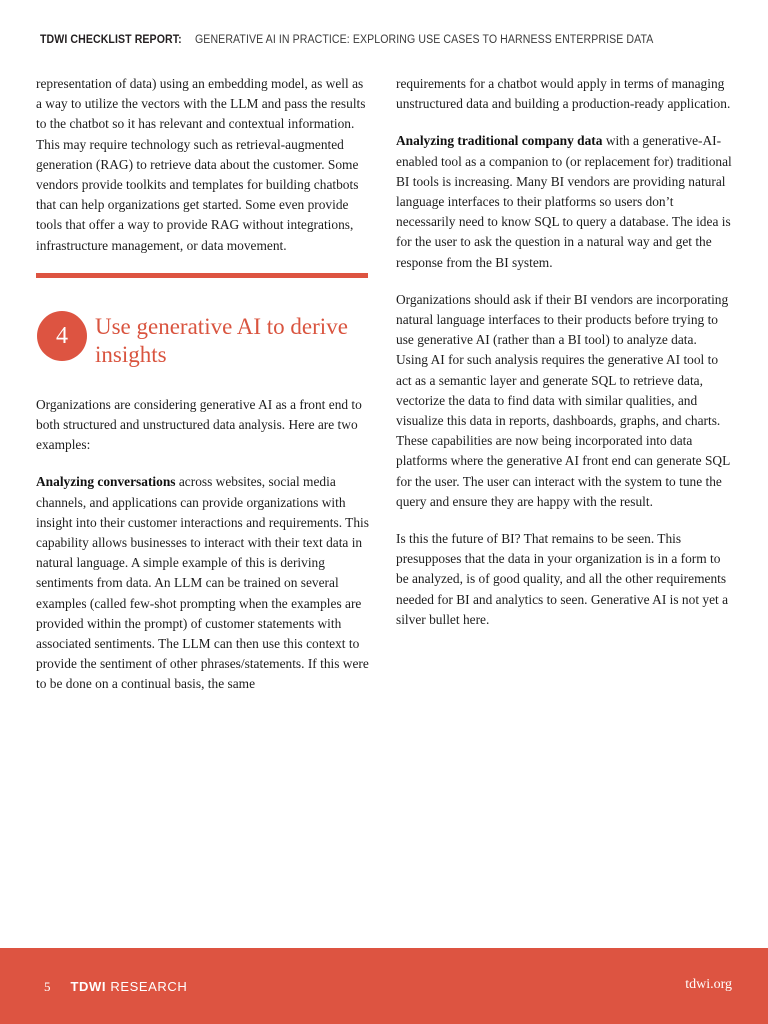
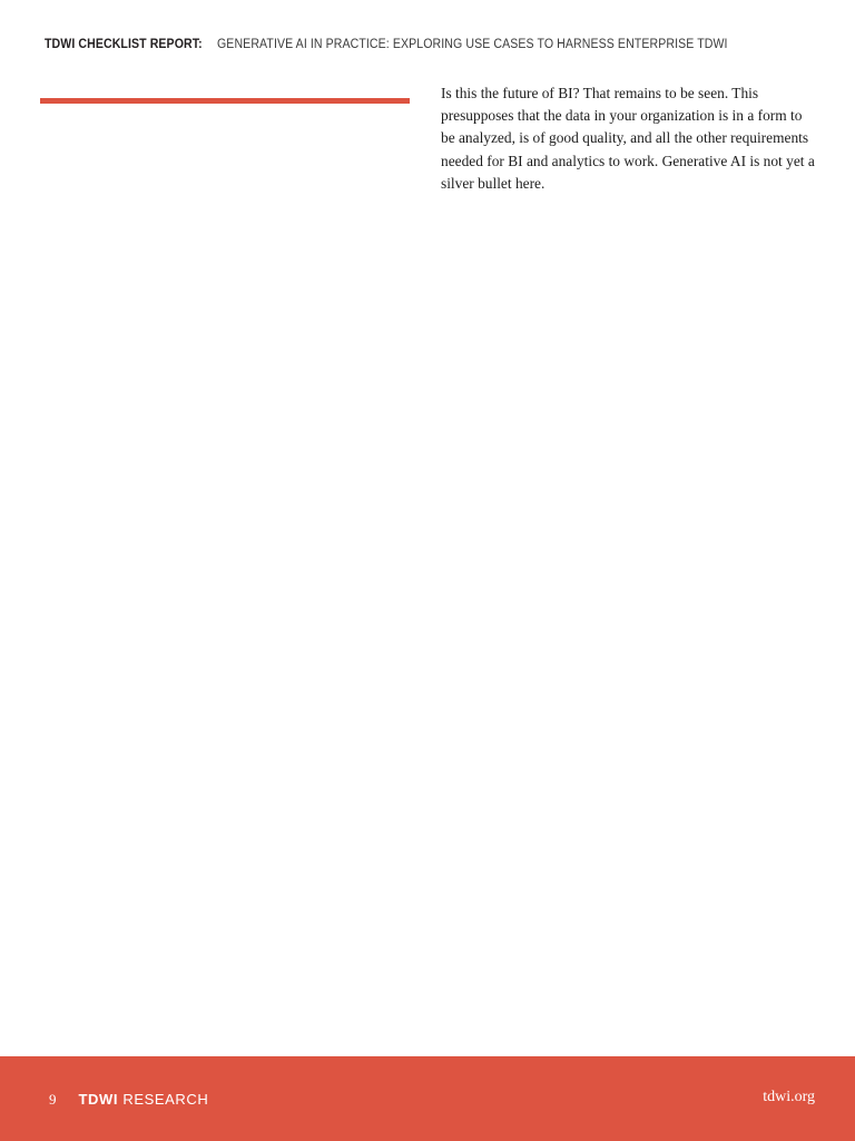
- TDWI CHECKLIST REPORT: GENERATIVE AI IN PRACTICE: EXPLORING USE CASES TO HARNESS ENTERPRISE DATA
+ TDWI CHECKLIST REPORT: GENERATIVE AI IN PRACTICE: EXPLORING USE CASES TO HARNESS ENTERPRISE TDWI
- representation of data) using an embedding model, as well as a way to utilize the vectors with the LLM and pass the results to the chatbot so it has relevant and contextual information. This may require technology such as retrieval-augmented generation (RAG) to retrieve data about the customer. Some vendors provide toolkits and templates for building chatbots that can help organizations get started. Some even provide tools that offer a way to provide RAG without integrations, infrastructure management, or data movement.
- 4
- Use generative AI to derive insights
- Organizations are considering generative AI as a front end to both structured and unstructured data analysis. Here are two examples:
- Analyzing conversations across websites, social media channels, and applications can provide organizations with insight into their customer interactions and requirements. This capability allows businesses to interact with their text data in natural language. A simple example of this is deriving sentiments from data. An LLM can be trained on several examples (called few-shot prompting when the examples are provided within the prompt) of customer statements with associated sentiments. The LLM can then use this context to provide the sentiment of other phrases/statements. If this were to be done on a continual basis, the same
- requirements for a chatbot would apply in terms of managing unstructured data and building a production-ready application.
- Analyzing traditional company data with a generative-AI-enabled tool as a companion to (or replacement for) traditional BI tools is increasing. Many BI vendors are providing natural language interfaces to their platforms so users don’t necessarily need to know SQL to query a database. The idea is for the user to ask the question in a natural way and get the response from the BI system.
- Organizations should ask if their BI vendors are incorporating natural language interfaces to their products before trying to use generative AI (rather than a BI tool) to analyze data. Using AI for such analysis requires the generative AI tool to act as a semantic layer and generate SQL to retrieve data, vectorize the data to find data with similar qualities, and visualize this data in reports, dashboards, graphs, and charts. These capabilities are now being incorporated into data platforms where the generative AI front end can generate SQL for the user. The user can interact with the system to tune the query and ensure they are happy with the result.
- Is this the future of BI? That remains to be seen. This presupposes that the data in your organization is in a form to be analyzed, is of good quality, and all the other requirements needed for BI and analytics to seen. Generative AI is not yet a silver bullet here.
+ Is this the future of BI? That remains to be seen. This presupposes that the data in your organization is in a form to be analyzed, is of good quality, and all the other requirements needed for BI and analytics to work. Generative AI is not yet a silver bullet here.
- 5 TDWI RESEARCH
+ 9 TDWI RESEARCH
  tdwi.org
